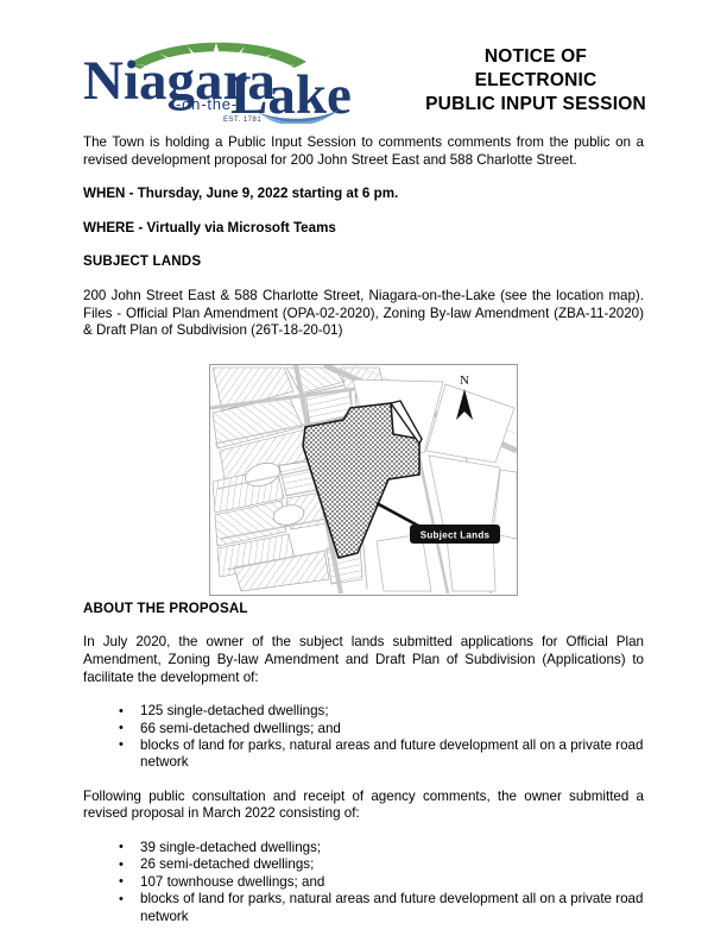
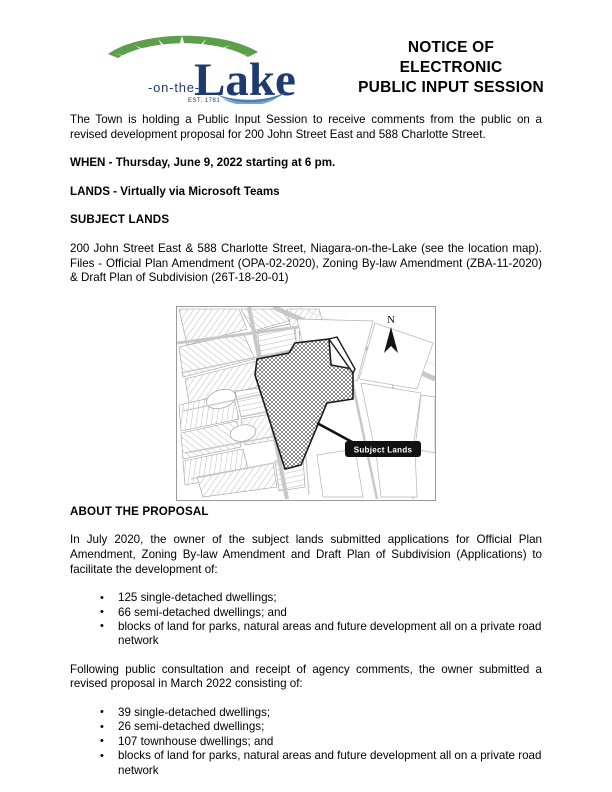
- Niagara
  Lake
  -on-the-
  NOTICE OF
  ELECTRONIC
  PUBLIC INPUT SESSION
- The Town is holding a Public Input Session to comments comments from the public on a revised development proposal for 200 John Street East and 588 Charlotte Street.
+ The Town is holding a Public Input Session to receive comments from the public on a revised development proposal for 200 John Street East and 588 Charlotte Street.
  WHEN - Thursday, June 9, 2022 starting at 6 pm.
- WHERE - Virtually via Microsoft Teams
+ LANDS - Virtually via Microsoft Teams
  SUBJECT LANDS
  200 John Street East & 588 Charlotte Street, Niagara-on-the-Lake (see the location map). Files - Official Plan Amendment (OPA-02-2020), Zoning By-law Amendment (ZBA-11-2020) & Draft Plan of Subdivision (26T-18-20-01)
  ABOUT THE PROPOSAL
  In July 2020, the owner of the subject lands submitted applications for Official Plan Amendment, Zoning By-law Amendment and Draft Plan of Subdivision (Applications) to facilitate the development of:
  125 single-detached dwellings;
  66 semi-detached dwellings; and
  blocks of land for parks, natural areas and future development all on a private road network
  Following public consultation and receipt of agency comments, the owner submitted a revised proposal in March 2022 consisting of:
  39 single-detached dwellings;
  26 semi-detached dwellings;
  107 townhouse dwellings; and
  blocks of land for parks, natural areas and future development all on a private road network
  Subject Lands
  N
